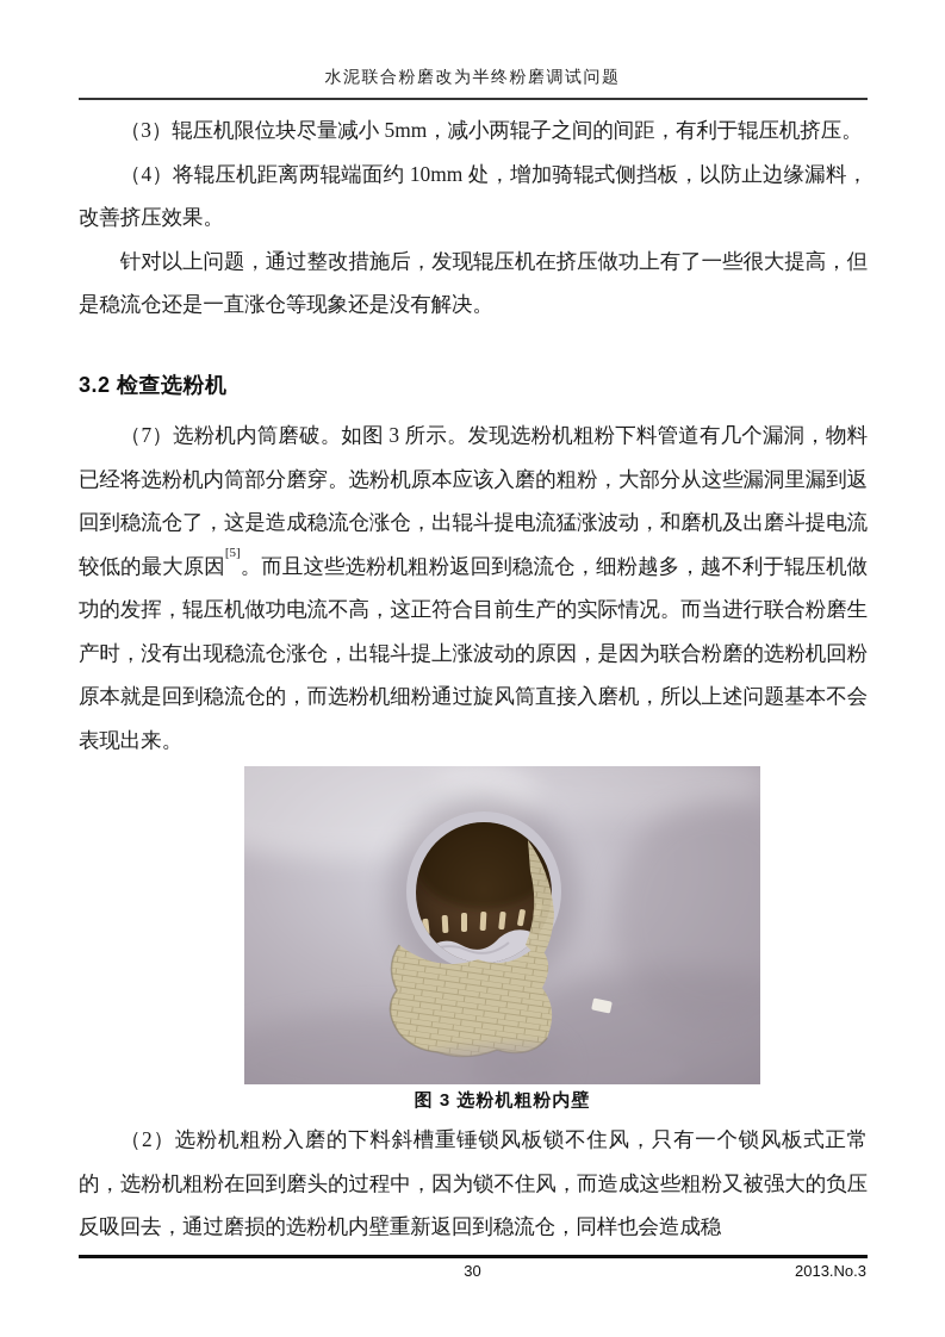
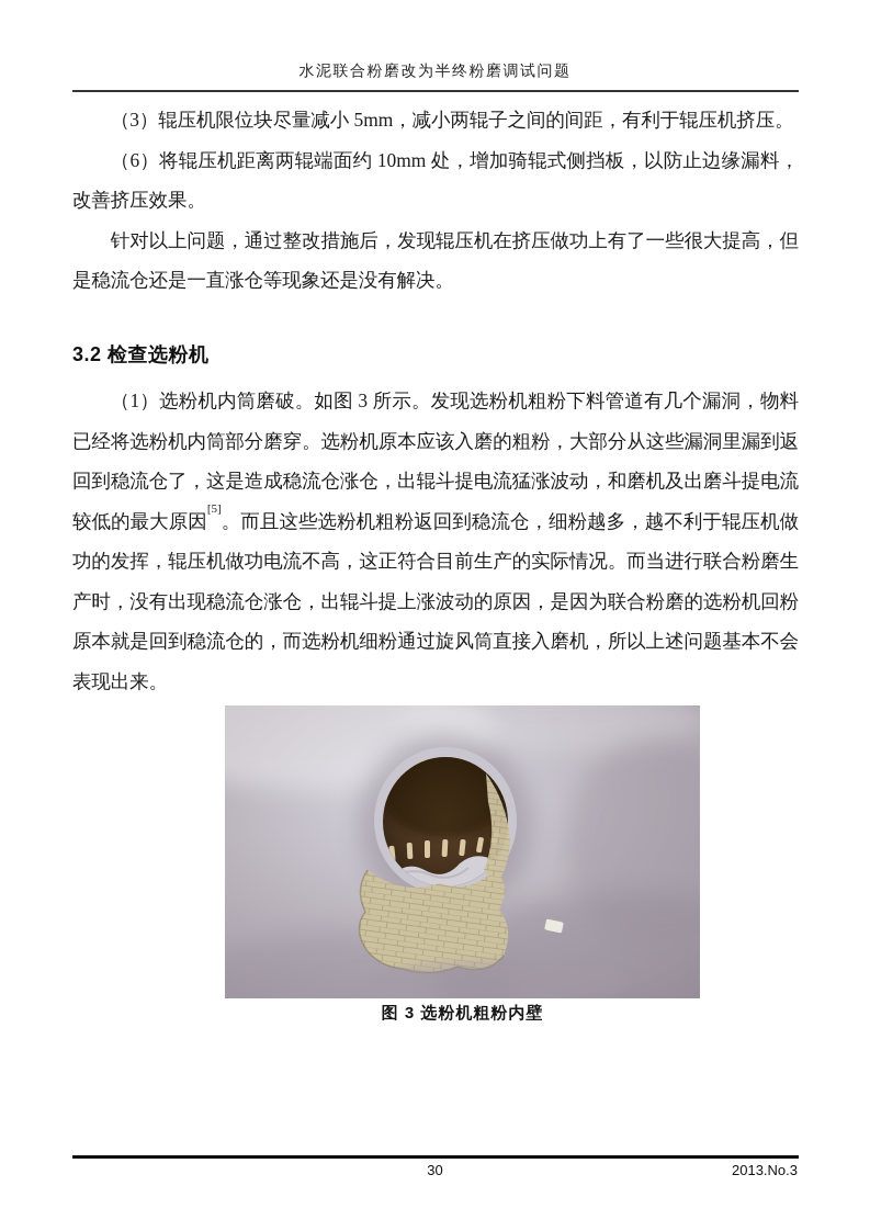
  水泥联合粉磨改为半终粉磨调试问题
  （3）辊压机限位块尽量减小 5mm，减小两辊子之间的间距，有利于辊压机挤压。
- （4）将辊压机距离两辊端面约 10mm 处，增加骑辊式侧挡板，以防止边缘漏料，改善挤压效果。
+ （6）将辊压机距离两辊端面约 10mm 处，增加骑辊式侧挡板，以防止边缘漏料，改善挤压效果。
  针对以上问题，通过整改措施后，发现辊压机在挤压做功上有了一些很大提高，但是稳流仓还是一直涨仓等现象还是没有解决。
  3.2 检查选粉机
- （7）选粉机内筒磨破。如图 3 所示。发现选粉机粗粉下料管道有几个漏洞，物料已经将选粉机内筒部分磨穿。选粉机原本应该入磨的粗粉，大部分从这些漏洞里漏到返回到稳流仓了，这是造成稳流仓涨仓，出辊斗提电流猛涨波动，和磨机及出磨斗提电流较低的最大原因[5]。而且这些选粉机粗粉返回到稳流仓，细粉越多，越不利于辊压机做功的发挥，辊压机做功电流不高，这正符合目前生产的实际情况。而当进行联合粉磨生产时，没有出现稳流仓涨仓，出辊斗提上涨波动的原因，是因为联合粉磨的选粉机回粉原本就是回到稳流仓的，而选粉机细粉通过旋风筒直接入磨机，所以上述问题基本不会表现出来。
+ （1）选粉机内筒磨破。如图 3 所示。发现选粉机粗粉下料管道有几个漏洞，物料已经将选粉机内筒部分磨穿。选粉机原本应该入磨的粗粉，大部分从这些漏洞里漏到返回到稳流仓了，这是造成稳流仓涨仓，出辊斗提电流猛涨波动，和磨机及出磨斗提电流较低的最大原因[5]。而且这些选粉机粗粉返回到稳流仓，细粉越多，越不利于辊压机做功的发挥，辊压机做功电流不高，这正符合目前生产的实际情况。而当进行联合粉磨生产时，没有出现稳流仓涨仓，出辊斗提上涨波动的原因，是因为联合粉磨的选粉机回粉原本就是回到稳流仓的，而选粉机细粉通过旋风筒直接入磨机，所以上述问题基本不会表现出来。
  图 3 选粉机粗粉内壁
- （2）选粉机粗粉入磨的下料斜槽重锤锁风板锁不住风，只有一个锁风板式正常的，选粉机粗粉在回到磨头的过程中，因为锁不住风，而造成这些粗粉又被强大的负压反吸回去，通过磨损的选粉机内壁重新返回到稳流仓，同样也会造成稳
  30
  2013.No.3
